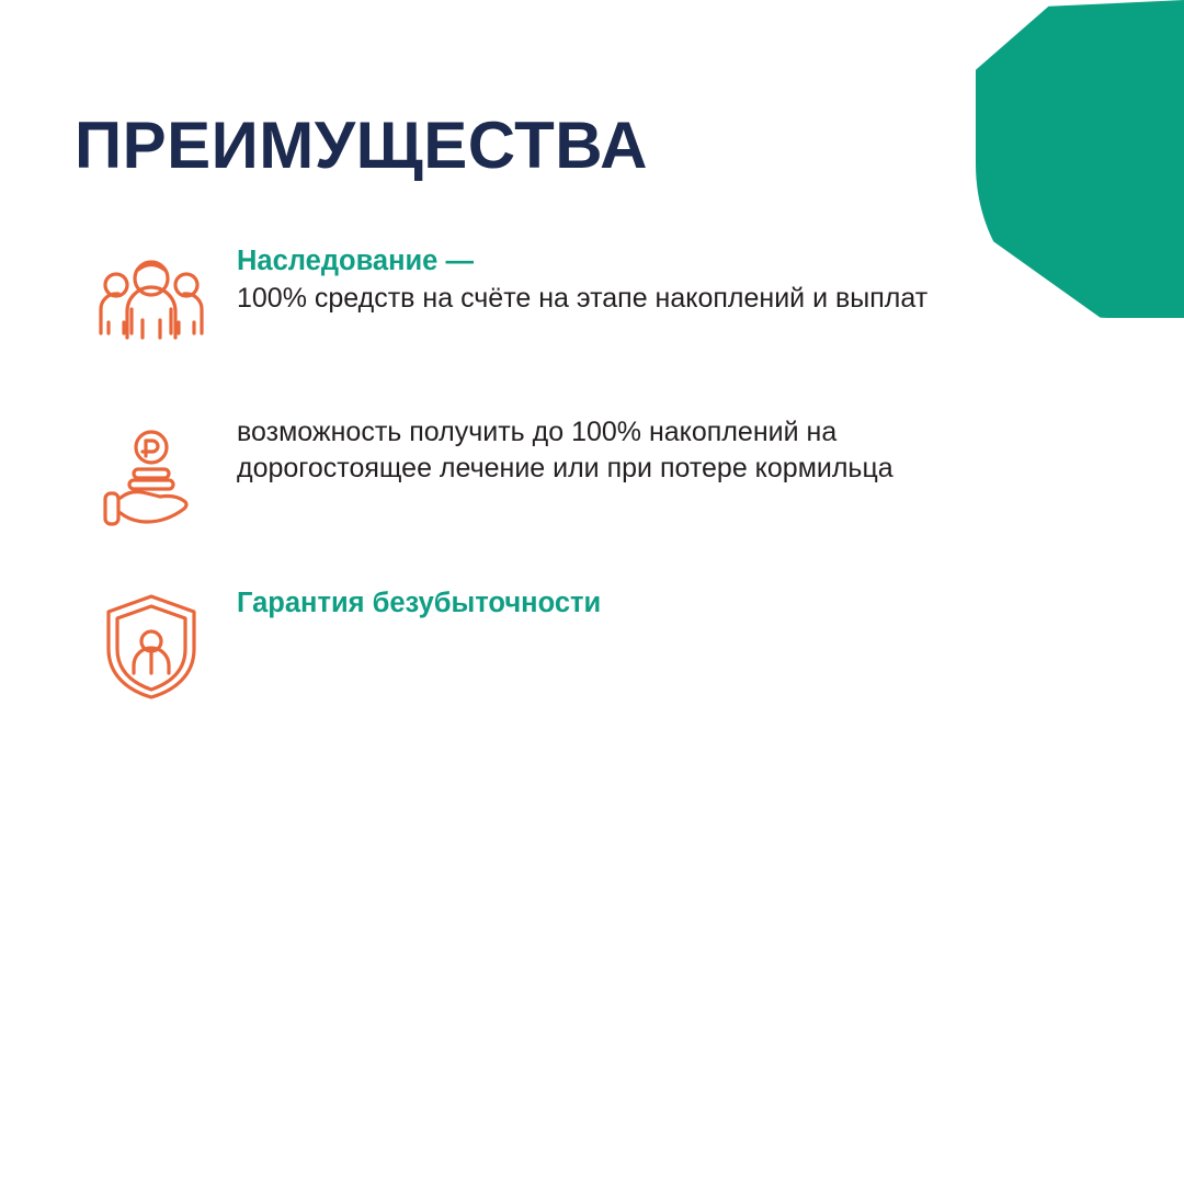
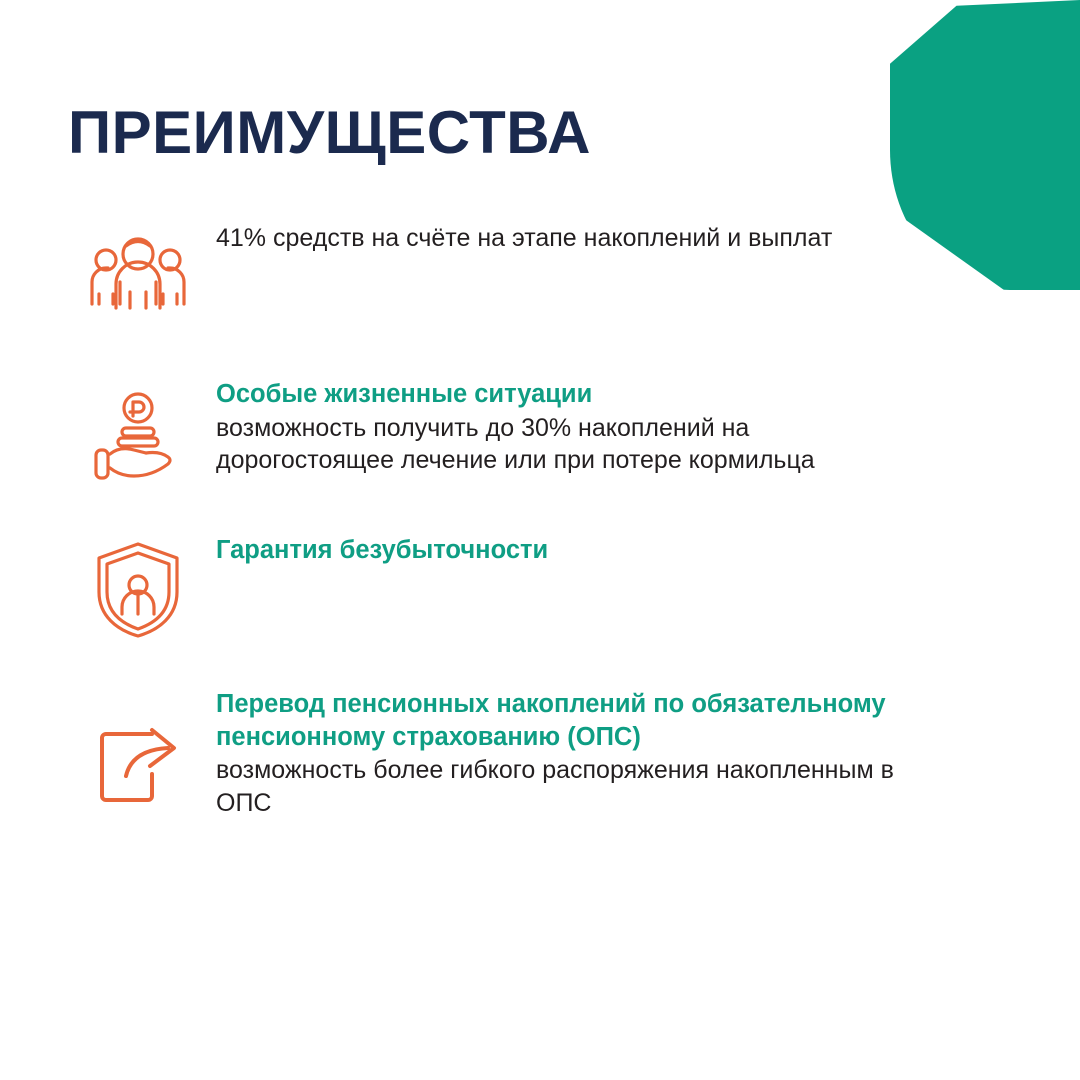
  ПРЕИМУЩЕСТВА
- Наследование —
- 100% средств на счёте на этапе накоплений и выплат
+ 41% средств на счёте на этапе накоплений и выплат
+ Особые жизненные ситуации
- возможность получить до 100% накоплений на дорогостоящее лечение или при потере кормильца
+ возможность получить до 30% накоплений на дорогостоящее лечение или при потере кормильца
  Гарантия безубыточности
+ Перевод пенсионных накоплений по обязательному пенсионному страхованию (ОПС)
+ возможность более гибкого распоряжения накопленным в ОПС
